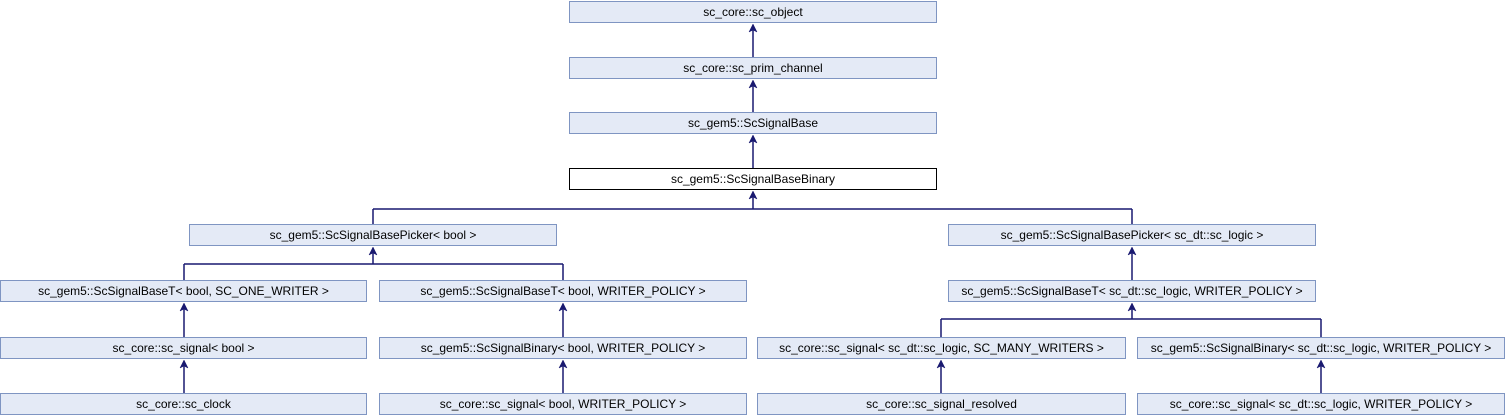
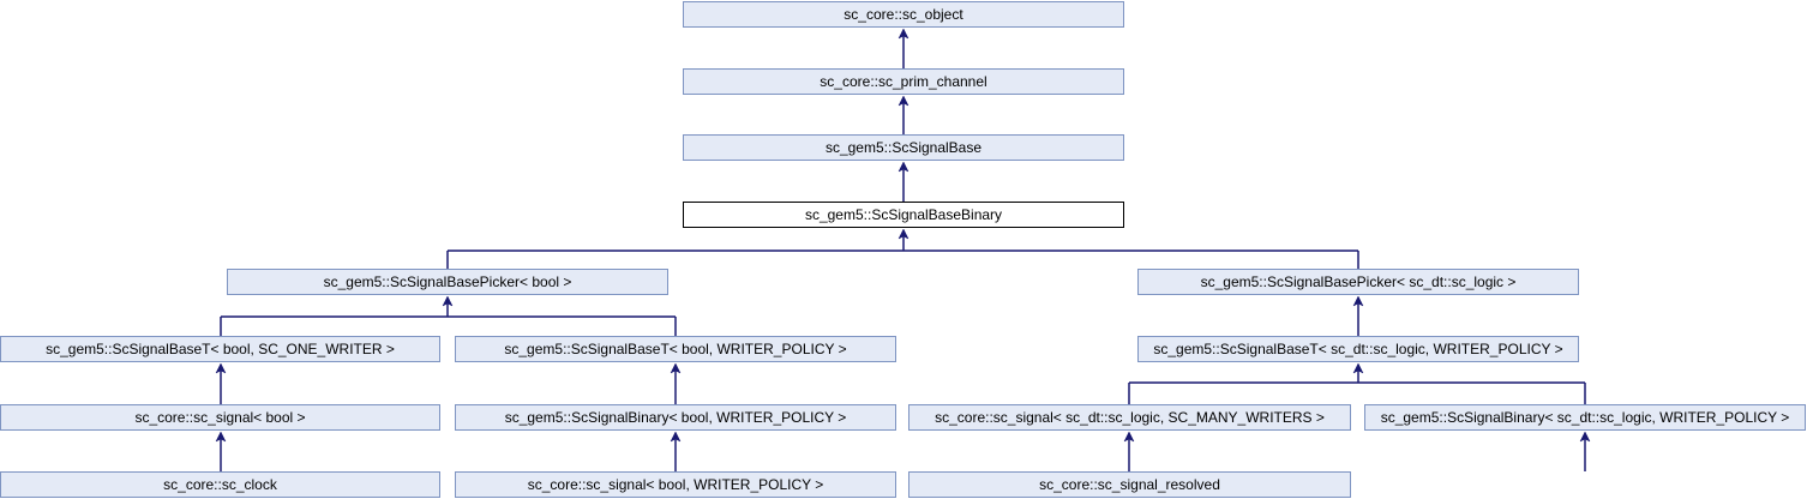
  sc_core::sc_object
  sc_core::sc_prim_channel
  sc_gem5::ScSignalBase
  sc_gem5::ScSignalBaseBinary
  sc_gem5::ScSignalBasePicker< bool >
  sc_gem5::ScSignalBasePicker< sc_dt::sc_logic >
  sc_gem5::ScSignalBaseT< bool, SC_ONE_WRITER >
  sc_gem5::ScSignalBaseT< bool, WRITER_POLICY >
  sc_gem5::ScSignalBaseT< sc_dt::sc_logic, WRITER_POLICY >
  sc_core::sc_signal< bool >
  sc_gem5::ScSignalBinary< bool, WRITER_POLICY >
  sc_core::sc_signal< sc_dt::sc_logic, SC_MANY_WRITERS >
  sc_gem5::ScSignalBinary< sc_dt::sc_logic, WRITER_POLICY >
  sc_core::sc_clock
  sc_core::sc_signal< bool, WRITER_POLICY >
  sc_core::sc_signal_resolved
- sc_core::sc_signal< sc_dt::sc_logic, WRITER_POLICY >
